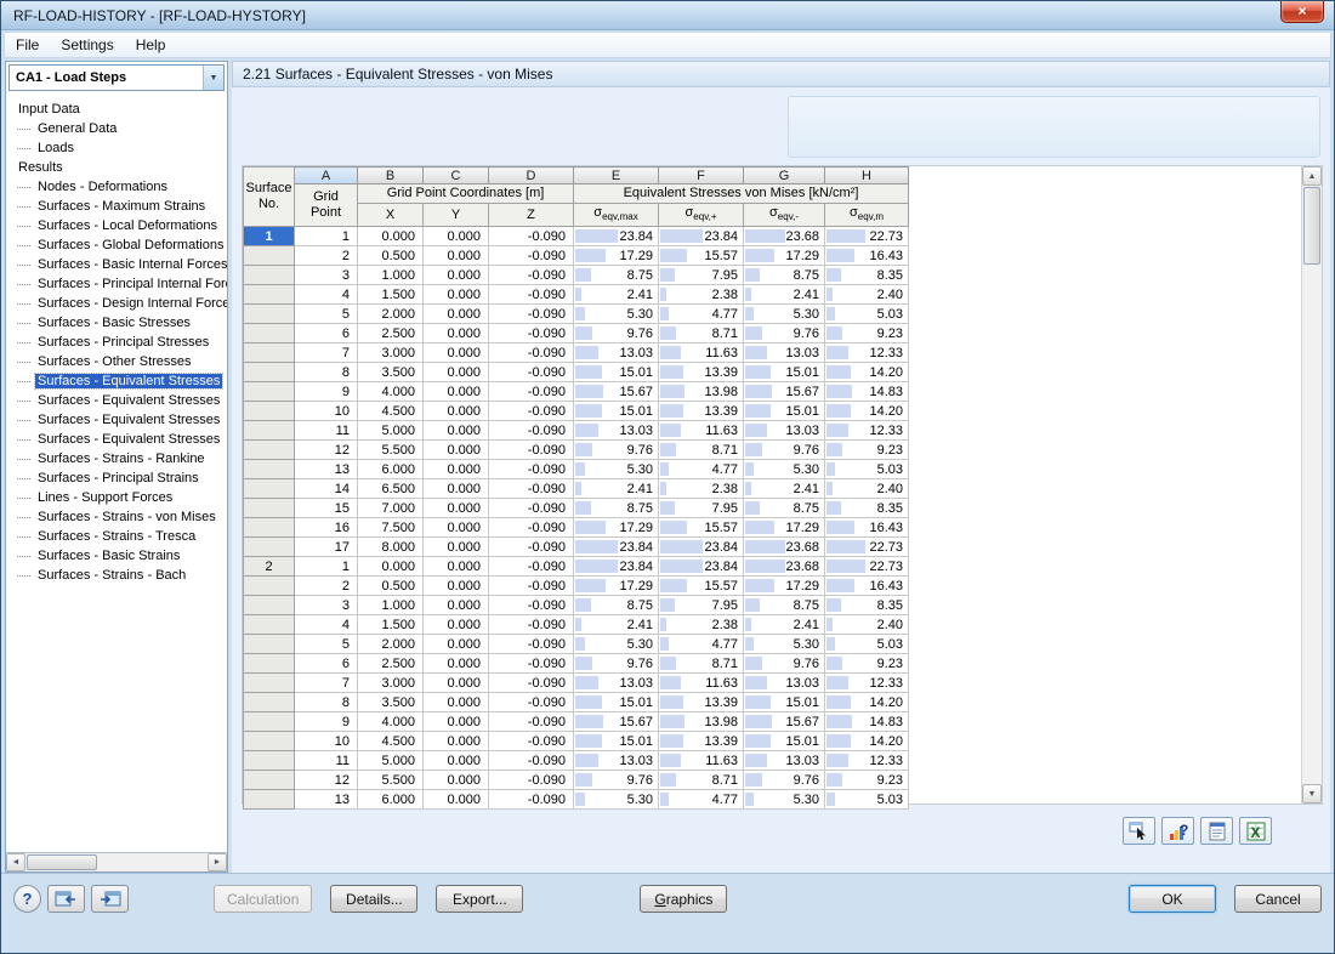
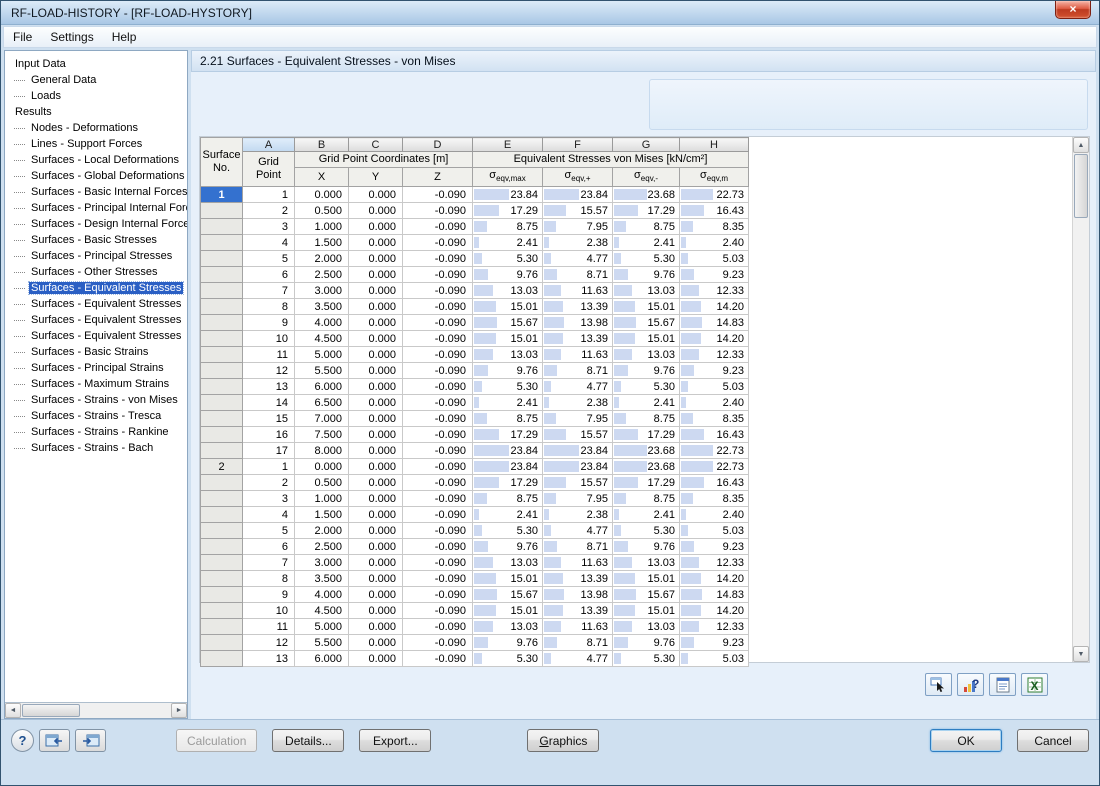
  RF-LOAD-HISTORY - [RF-LOAD-HYSTORY]
  ×
  File
  Settings
  Help
- CA1 - Load Steps
  Input Data
  General Data
  Loads
  Results
  Nodes - Deformations
- Surfaces - Maximum Strains
+ Lines - Support Forces
  Surfaces - Local Deformations
  Surfaces - Global Deformations
  Surfaces - Basic Internal Forces
  Surfaces - Principal Internal For
  Surfaces - Design Internal Force
  Surfaces - Basic Stresses
  Surfaces - Principal Stresses
  Surfaces - Other Stresses
  Surfaces - Equivalent Stresses
  Surfaces - Equivalent Stresses
  Surfaces - Equivalent Stresses
  Surfaces - Equivalent Stresses
- Surfaces - Strains - Rankine
+ Surfaces - Basic Strains
  Surfaces - Principal Strains
- Lines - Support Forces
+ Surfaces - Maximum Strains
  Surfaces - Strains - von Mises
  Surfaces - Strains - Tresca
- Surfaces - Basic Strains
+ Surfaces - Strains - Rankine
  Surfaces - Strains - Bach
  2.21 Surfaces - Equivalent Stresses - von Mises
  Surface No.	A	B	C	D	E	F	G	H
  Grid Point	Grid Point Coordinates [m]	Equivalent Stresses von Mises [kN/cm²]
  X	Y	Z	σeqv,max	σeqv,+	σeqv,-	σeqv,m
  1	1	0.000	0.000	-0.090	23.84	23.84	23.68	22.73
  	2	0.500	0.000	-0.090	17.29	15.57	17.29	16.43
  	3	1.000	0.000	-0.090	8.75	7.95	8.75	8.35
  	4	1.500	0.000	-0.090	2.41	2.38	2.41	2.40
  	5	2.000	0.000	-0.090	5.30	4.77	5.30	5.03
  	6	2.500	0.000	-0.090	9.76	8.71	9.76	9.23
  	7	3.000	0.000	-0.090	13.03	11.63	13.03	12.33
  	8	3.500	0.000	-0.090	15.01	13.39	15.01	14.20
  	9	4.000	0.000	-0.090	15.67	13.98	15.67	14.83
  	10	4.500	0.000	-0.090	15.01	13.39	15.01	14.20
  	11	5.000	0.000	-0.090	13.03	11.63	13.03	12.33
  	12	5.500	0.000	-0.090	9.76	8.71	9.76	9.23
  	13	6.000	0.000	-0.090	5.30	4.77	5.30	5.03
  	14	6.500	0.000	-0.090	2.41	2.38	2.41	2.40
  	15	7.000	0.000	-0.090	8.75	7.95	8.75	8.35
  	16	7.500	0.000	-0.090	17.29	15.57	17.29	16.43
  	17	8.000	0.000	-0.090	23.84	23.84	23.68	22.73
  2	1	0.000	0.000	-0.090	23.84	23.84	23.68	22.73
  	2	0.500	0.000	-0.090	17.29	15.57	17.29	16.43
  	3	1.000	0.000	-0.090	8.75	7.95	8.75	8.35
  	4	1.500	0.000	-0.090	2.41	2.38	2.41	2.40
  	5	2.000	0.000	-0.090	5.30	4.77	5.30	5.03
  	6	2.500	0.000	-0.090	9.76	8.71	9.76	9.23
  	7	3.000	0.000	-0.090	13.03	11.63	13.03	12.33
  	8	3.500	0.000	-0.090	15.01	13.39	15.01	14.20
  	9	4.000	0.000	-0.090	15.67	13.98	15.67	14.83
  	10	4.500	0.000	-0.090	15.01	13.39	15.01	14.20
  	11	5.000	0.000	-0.090	13.03	11.63	13.03	12.33
  	12	5.500	0.000	-0.090	9.76	8.71	9.76	9.23
  	13	6.000	0.000	-0.090	5.30	4.77	5.30	5.03
  ?
  X
  ?
  Calculation
  Details...
  Export...
  Graphics
  OK
  Cancel
